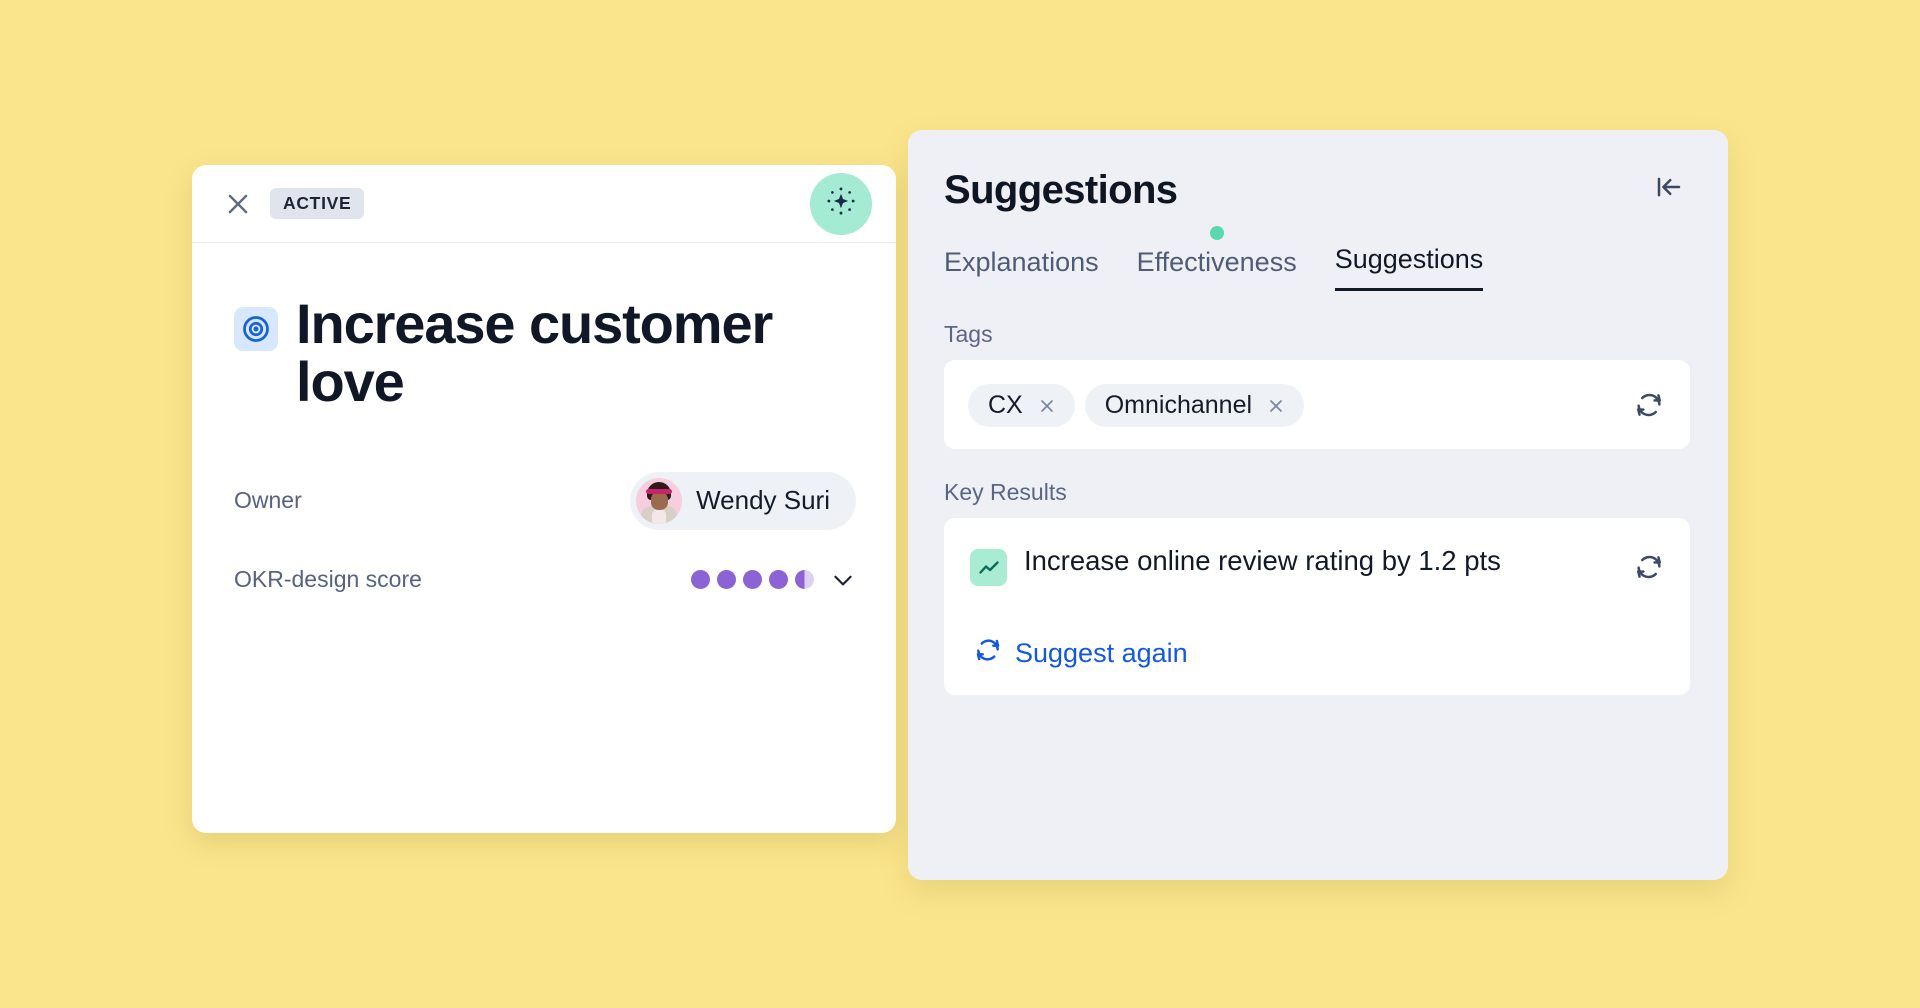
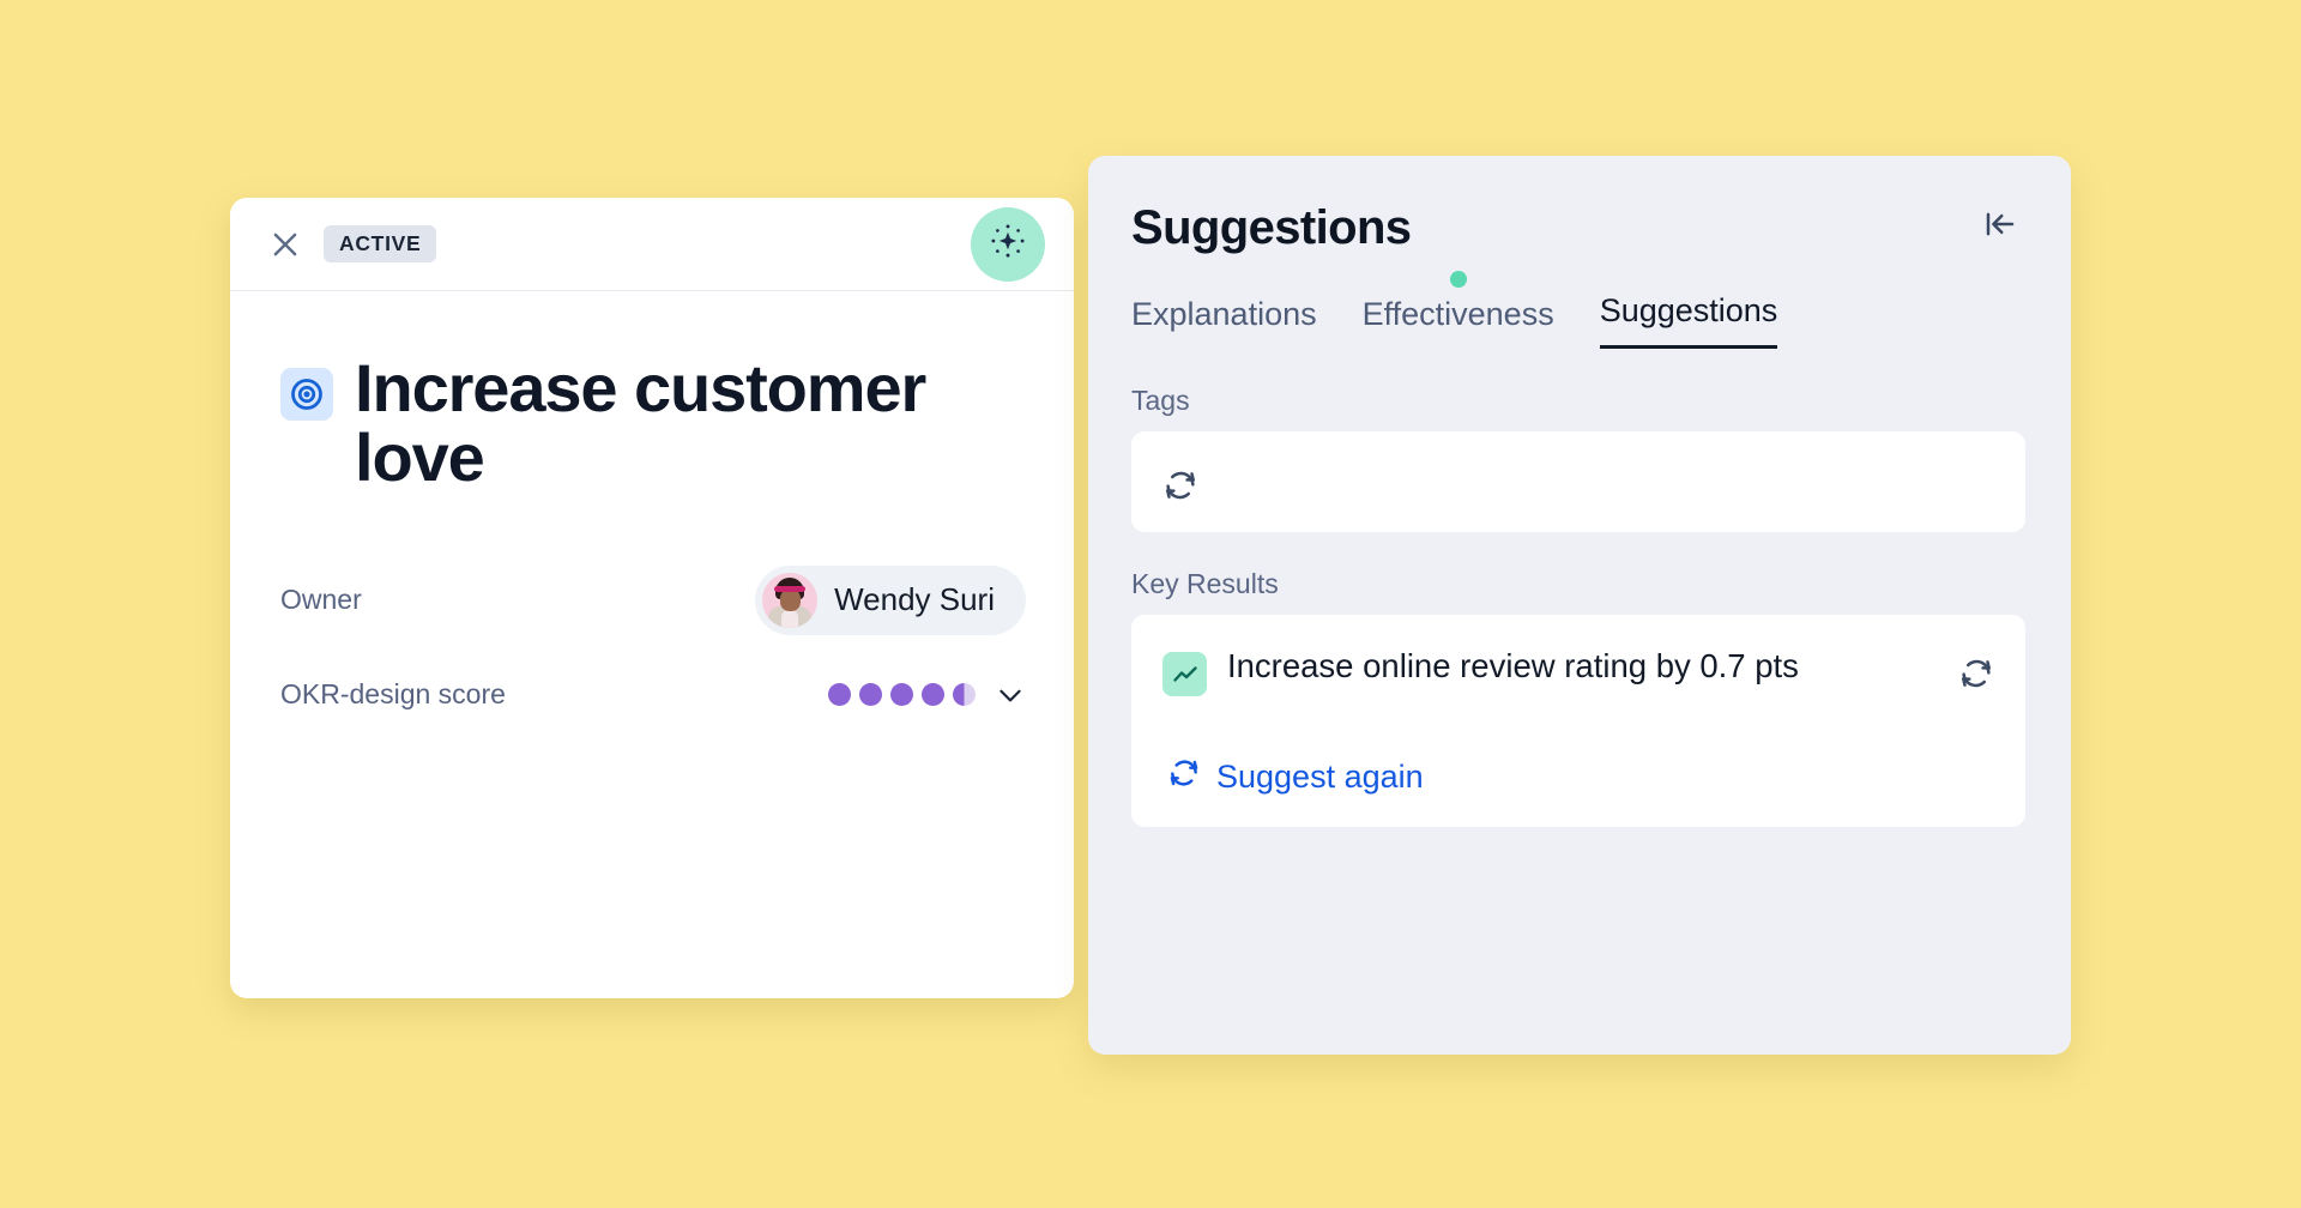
  ACTIVE
  Increase customer love
  Owner
  Wendy Suri
  OKR-design score
  Suggestions
  Explanations
  Effectiveness
  Suggestions
  Tags
- CX
- Omnichannel
  Key Results
- Increase online review rating by 1.2 pts
+ Increase online review rating by 0.7 pts
  Suggest again
